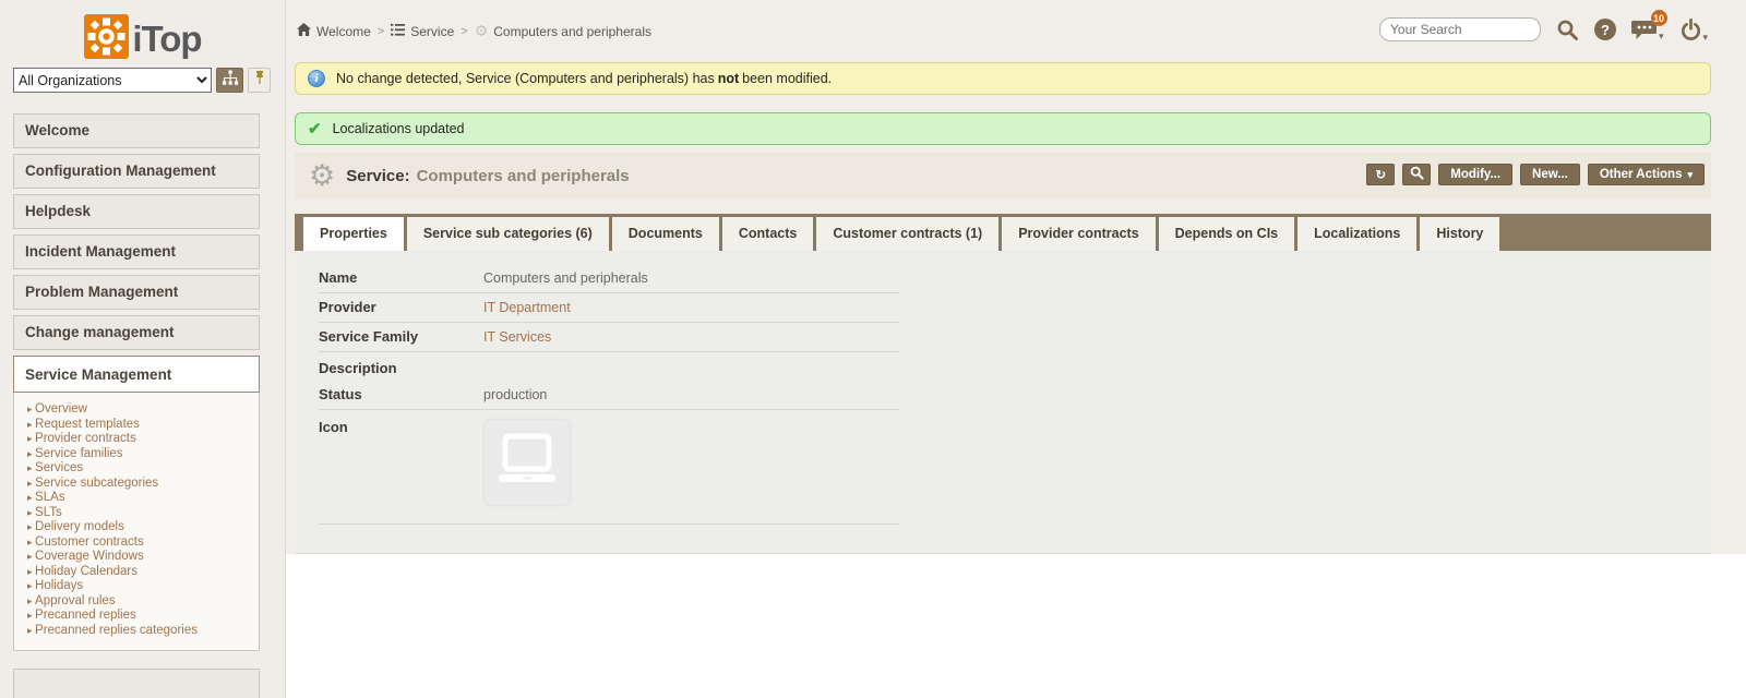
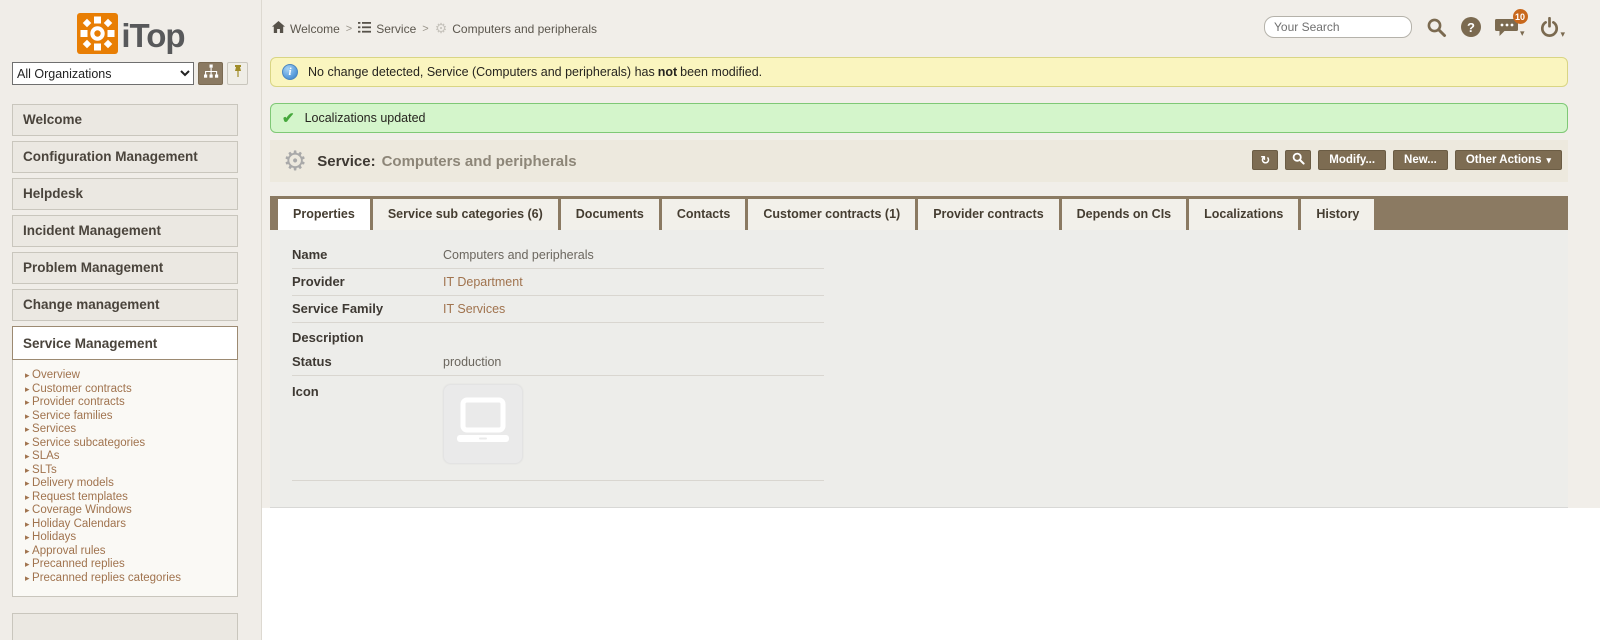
  iTop
  All Organizations
  Welcome
  Configuration Management
  Helpdesk
  Incident Management
  Problem Management
  Change management
  Service Management
  Overview
- Request templates
+ Customer contracts
  Provider contracts
  Service families
  Services
  Service subcategories
  SLAs
  SLTs
  Delivery models
- Customer contracts
+ Request templates
  Coverage Windows
  Holiday Calendars
  Holidays
  Approval rules
  Precanned replies
  Precanned replies categories
  Welcome
  >
  Service
  >
  ⚙
  Computers and peripherals
  Your Search
  ?
  10
  i
  No change detected, Service (Computers and peripherals) has not been modified.
  ✔
  Localizations updated
  ⚙
  Service:
  Computers and peripherals
  ↻
  Modify...
  New...
  Other Actions
  Properties
  Service sub categories (6)
  Documents
  Contacts
  Customer contracts (1)
  Provider contracts
  Depends on CIs
  Localizations
  History
  Name
  Computers and peripherals
  Provider
  IT Department
  Service Family
  IT Services
  Description
  Status
  production
  Icon
